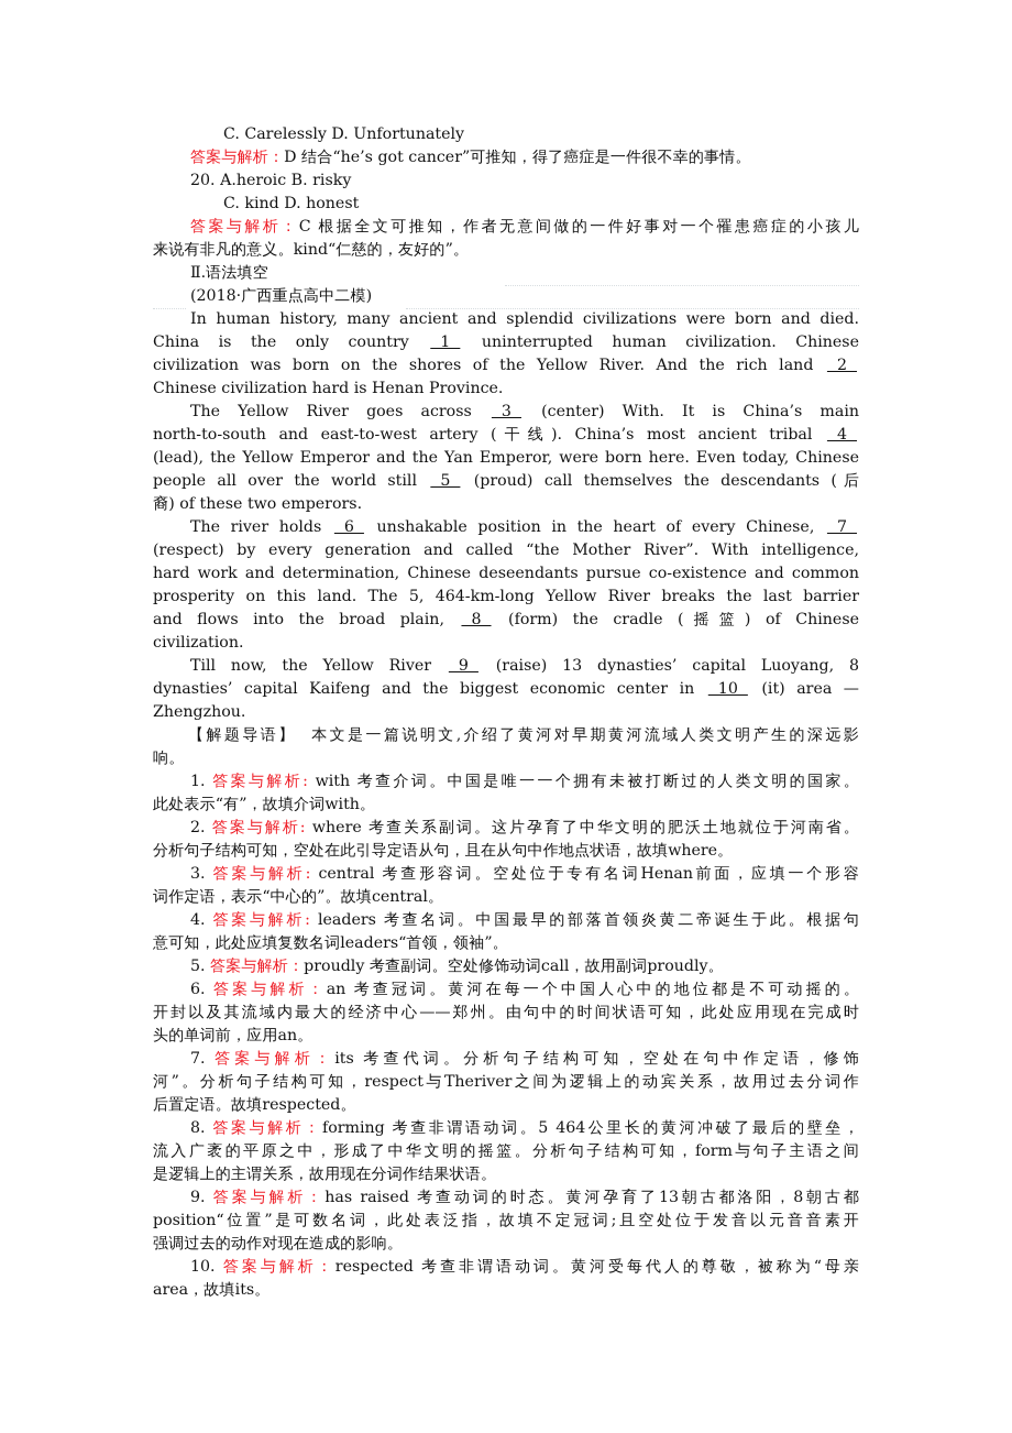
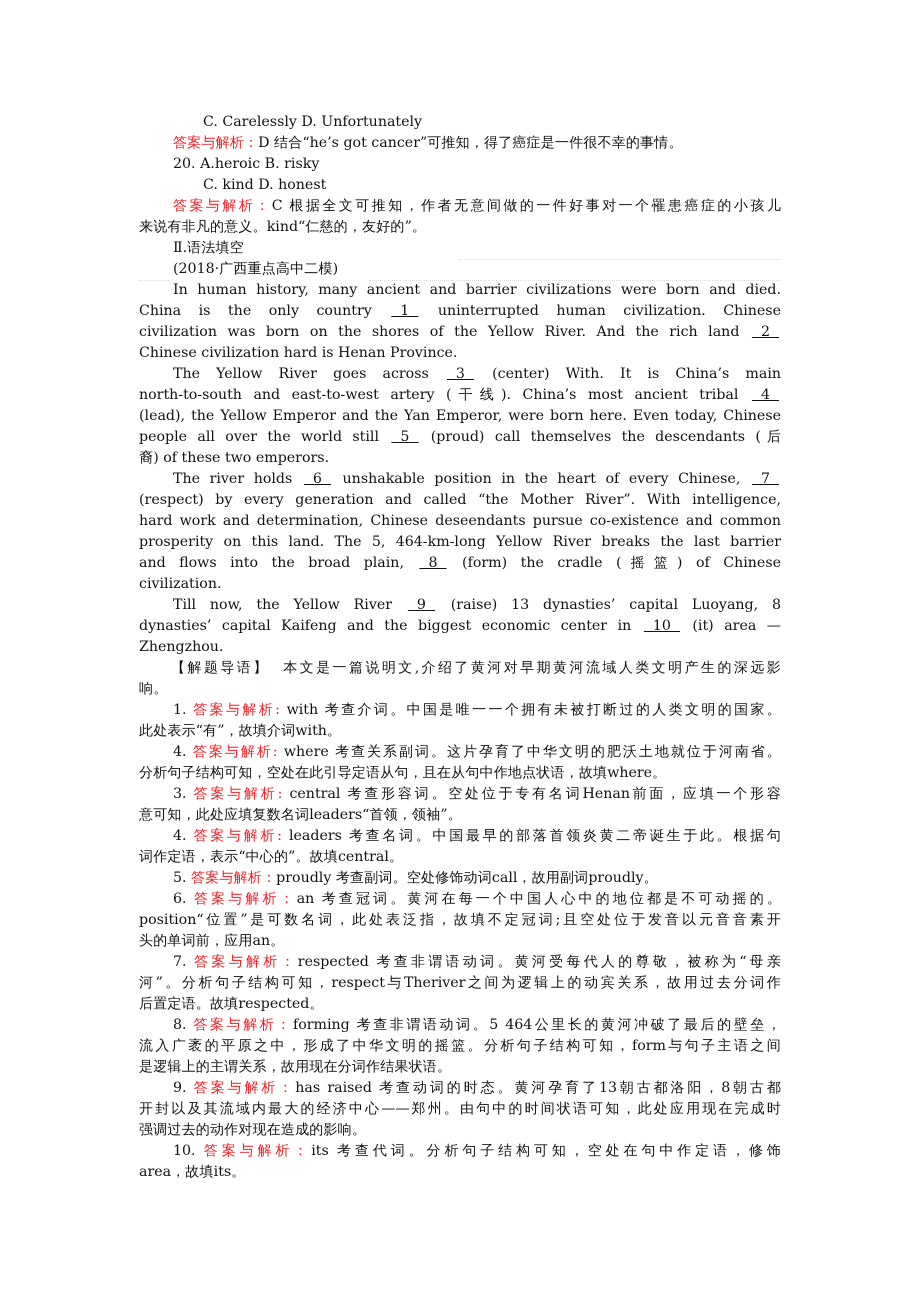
  C. Carelessly D. Unfortunately
  答案与解析：D 结合“he’s got cancer”可推知，得了癌症是一件很不幸的事情。
  20. A.heroic B. risky
  C. kind D. honest
  答案与解析：C 根据全文可推知，作者无意间做的一件好事对一个罹患癌症的小孩儿
  来说有非凡的意义。kind“仁慈的，友好的”。
  Ⅱ.语法填空
  (2018·广西重点高中二模)
- In human history, many ancient and splendid civilizations were born and died.
+ In human history, many ancient and barrier civilizations were born and died.
  China is the only country 1 uninterrupted human civilization. Chinese
  civilization was born on the shores of the Yellow River. And the rich land 2
  Chinese civilization hard is Henan Province.
  The Yellow River goes across 3 (center) With. It is China’s main
  north-to-south and east-to-west artery (干线). China’s most ancient tribal 4
  (lead), the Yellow Emperor and the Yan Emperor, were born here. Even today, Chinese
  people all over the world still 5 (proud) call themselves the descendants (后
  裔) of these two emperors.
  The river holds 6 unshakable position in the heart of every Chinese, 7
  (respect) by every generation and called “the Mother River”. With intelligence,
  hard work and determination, Chinese deseendants pursue co-existence and common
  prosperity on this land. The 5, 464-km-long Yellow River breaks the last barrier
  and flows into the broad plain, 8 (form) the cradle (摇篮) of Chinese
  civilization.
  Till now, the Yellow River 9 (raise) 13 dynasties’ capital Luoyang, 8
  dynasties’ capital Kaifeng and the biggest economic center in 10 (it) area —
  Zhengzhou.
  【解题导语】 本文是一篇说明文,介绍了黄河对早期黄河流域人类文明产生的深远影
  响。
  1. 答案与解析: with 考查介词。中国是唯一一个拥有未被打断过的人类文明的国家。
  此处表示“有”，故填介词with。
- 2. 答案与解析: where 考查关系副词。这片孕育了中华文明的肥沃土地就位于河南省。
+ 4. 答案与解析: where 考查关系副词。这片孕育了中华文明的肥沃土地就位于河南省。
  分析句子结构可知，空处在此引导定语从句，且在从句中作地点状语，故填where。
  3. 答案与解析: central 考查形容词。空处位于专有名词Henan前面，应填一个形容
- 词作定语，表示“中心的”。故填central。
+ 意可知，此处应填复数名词leaders“首领，领袖”。
  4. 答案与解析: leaders 考查名词。中国最早的部落首领炎黄二帝诞生于此。根据句
- 意可知，此处应填复数名词leaders“首领，领袖”。
+ 词作定语，表示“中心的”。故填central。
  5. 答案与解析：proudly 考查副词。空处修饰动词call，故用副词proudly。
  6. 答案与解析：an 考查冠词。黄河在每一个中国人心中的地位都是不可动摇的。
- 开封以及其流域内最大的经济中心——郑州。由句中的时间状语可知，此处应用现在完成时
+ position“位置”是可数名词，此处表泛指，故填不定冠词;且空处位于发音以元音音素开
  头的单词前，应用an。
- 7. 答案与解析：its 考查代词。分析句子结构可知，空处在句中作定语，修饰
+ 7. 答案与解析：respected 考查非谓语动词。黄河受每代人的尊敬，被称为“母亲
  河”。分析句子结构可知，respect与Theriver之间为逻辑上的动宾关系，故用过去分词作
  后置定语。故填respected。
  8. 答案与解析：forming 考查非谓语动词。5 464公里长的黄河冲破了最后的壁垒，
  流入广袤的平原之中，形成了中华文明的摇篮。分析句子结构可知，form与句子主语之间
  是逻辑上的主谓关系，故用现在分词作结果状语。
  9. 答案与解析：has raised 考查动词的时态。黄河孕育了13朝古都洛阳，8朝古都
- position“位置”是可数名词，此处表泛指，故填不定冠词;且空处位于发音以元音音素开
+ 开封以及其流域内最大的经济中心——郑州。由句中的时间状语可知，此处应用现在完成时
  强调过去的动作对现在造成的影响。
- 10. 答案与解析：respected 考查非谓语动词。黄河受每代人的尊敬，被称为“母亲
+ 10. 答案与解析：its 考查代词。分析句子结构可知，空处在句中作定语，修饰
  area，故填its。
